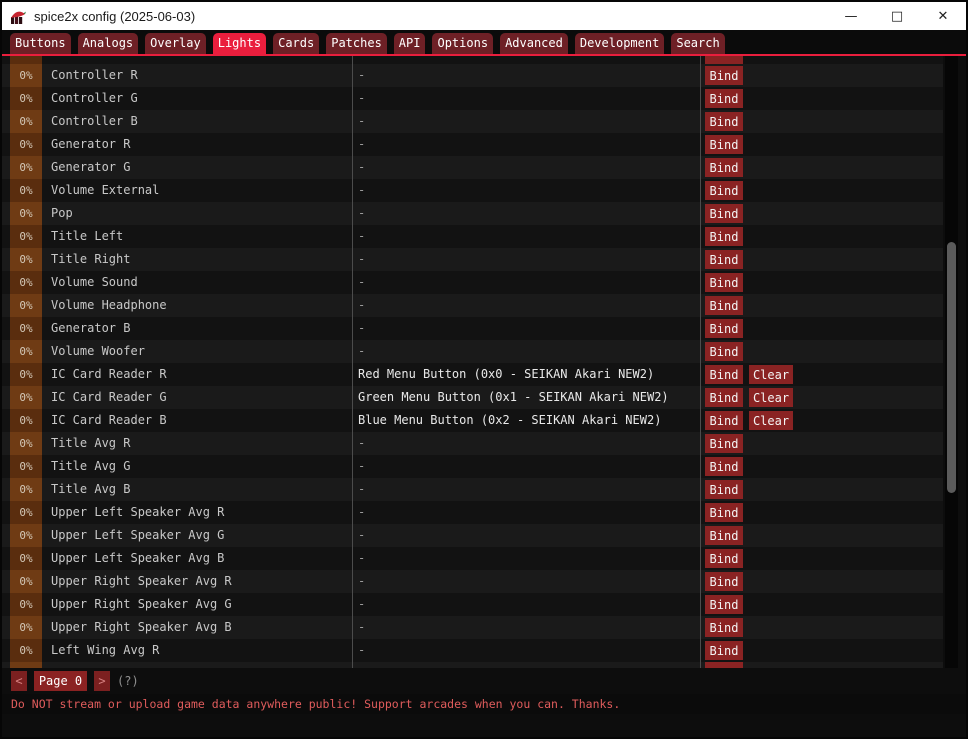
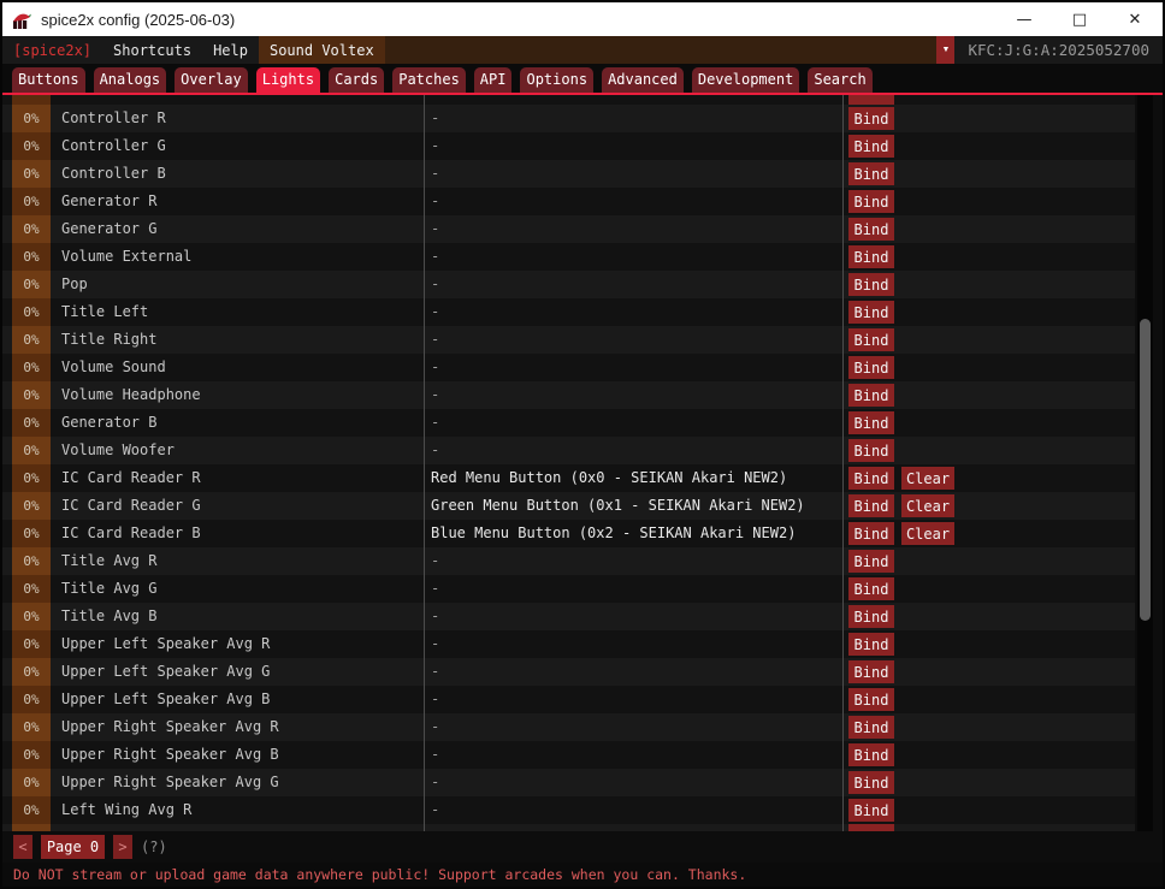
  spice2x config (2025-06-03)
  —
  □
  ✕
+ [spice2x]
+ Shortcuts
+ Help
+ Sound Voltex
+ KFC:J:G:A:2025052700
  Buttons
  Analogs
  Overlay
  Lights
  Cards
  Patches
  API
  Options
  Advanced
  Development
  Search
  0%
  Controller R
  -
  Bind
  0%
  Controller G
  -
  Bind
  0%
  Controller B
  -
  Bind
  0%
  Generator R
  -
  Bind
  0%
  Generator G
  -
  Bind
  0%
  Volume External
  -
  Bind
  0%
  Pop
  -
  Bind
  0%
  Title Left
  -
  Bind
  0%
  Title Right
  -
  Bind
  0%
  Volume Sound
  -
  Bind
  0%
  Volume Headphone
  -
  Bind
  0%
  Generator B
  -
  Bind
  0%
  Volume Woofer
  -
  Bind
  0%
  IC Card Reader R
  Red Menu Button (0x0 - SEIKAN Akari NEW2)
  Bind
  Clear
  0%
  IC Card Reader G
  Green Menu Button (0x1 - SEIKAN Akari NEW2)
  Bind
  Clear
  0%
  IC Card Reader B
  Blue Menu Button (0x2 - SEIKAN Akari NEW2)
  Bind
  Clear
  0%
  Title Avg R
  -
  Bind
  0%
  Title Avg G
  -
  Bind
  0%
  Title Avg B
  -
  Bind
  0%
  Upper Left Speaker Avg R
  -
  Bind
  0%
  Upper Left Speaker Avg G
  -
  Bind
  0%
  Upper Left Speaker Avg B
  -
  Bind
  0%
  Upper Right Speaker Avg R
  -
  Bind
  0%
- Upper Right Speaker Avg G
+ Upper Right Speaker Avg B
  -
  Bind
  0%
- Upper Right Speaker Avg B
+ Upper Right Speaker Avg G
  -
  Bind
  0%
  Left Wing Avg R
  -
  Bind
  <
  Page 0
  >
  (?)
  Do NOT stream or upload game data anywhere public! Support arcades when you can. Thanks.
